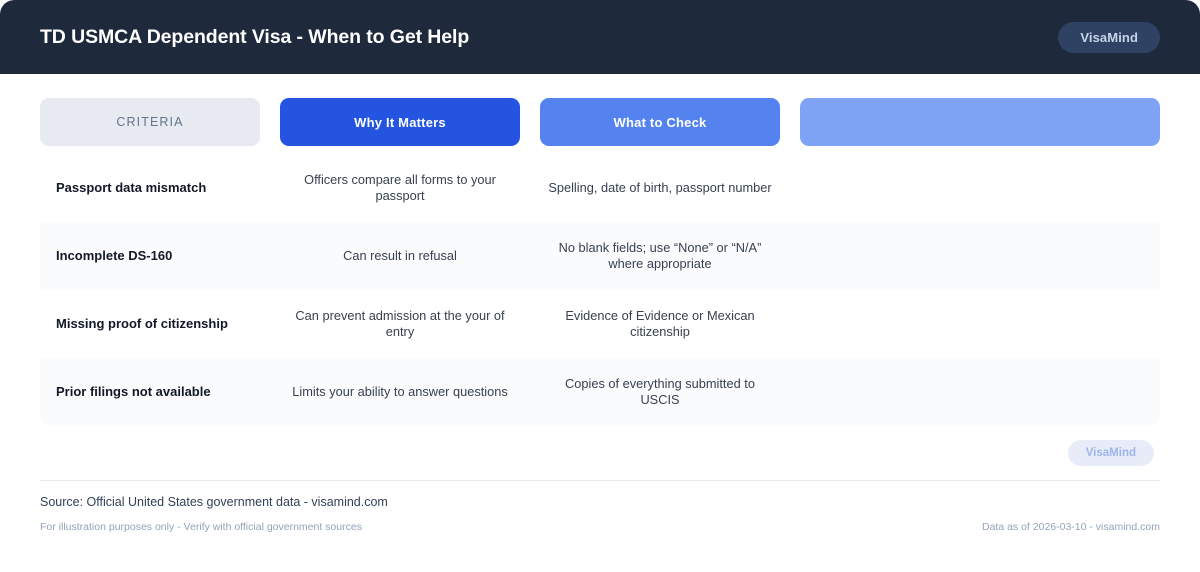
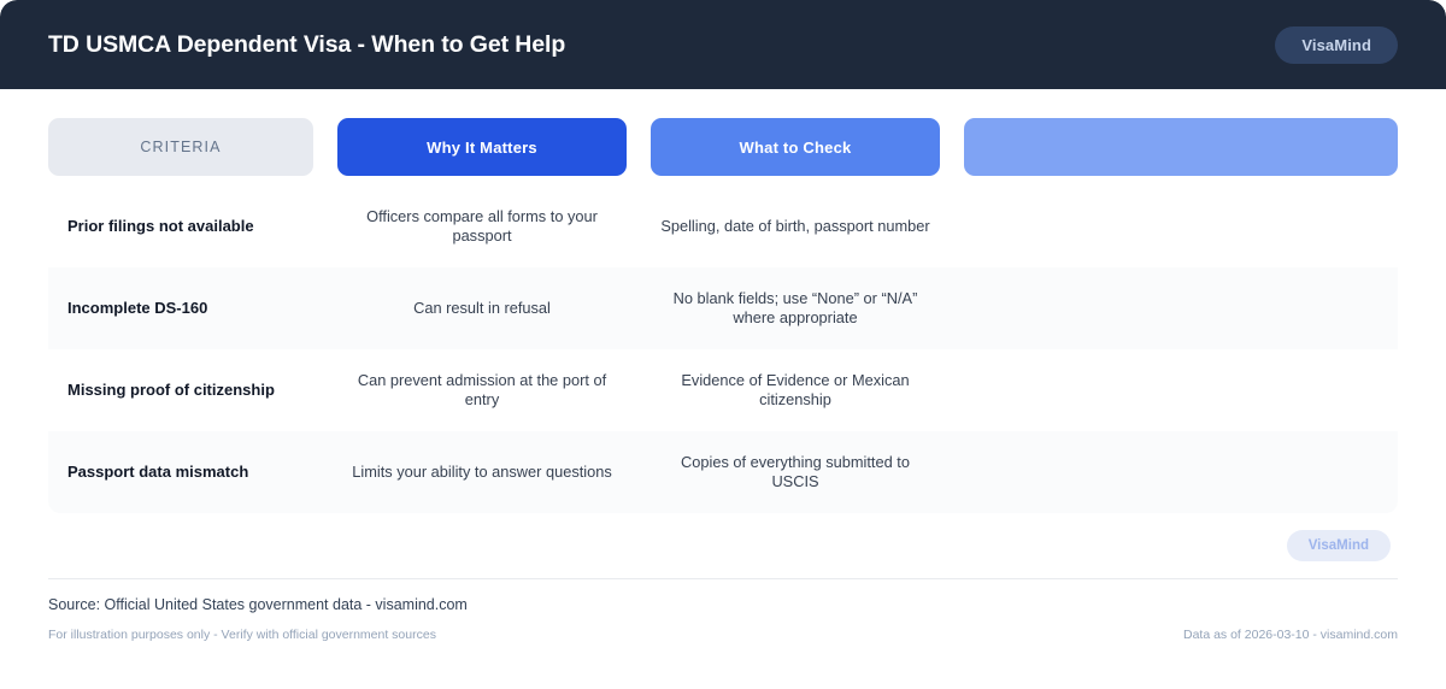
  TD USMCA Dependent Visa - When to Get Help
  VisaMind
  CRITERIA
  Why It Matters
  What to Check
- Passport data mismatch
+ Prior filings not available
  Officers compare all forms to your passport
  Spelling, date of birth, passport number
  Incomplete DS-160
  Can result in refusal
  No blank fields; use “None” or “N/A” where appropriate
  Missing proof of citizenship
- Can prevent admission at the your of entry
+ Can prevent admission at the port of entry
  Evidence of Evidence or Mexican citizenship
- Prior filings not available
+ Passport data mismatch
  Limits your ability to answer questions
  Copies of everything submitted to USCIS
  VisaMind
  Source: Official United States government data - visamind.com
  For illustration purposes only - Verify with official government sources
  Data as of 2026-03-10 - visamind.com
